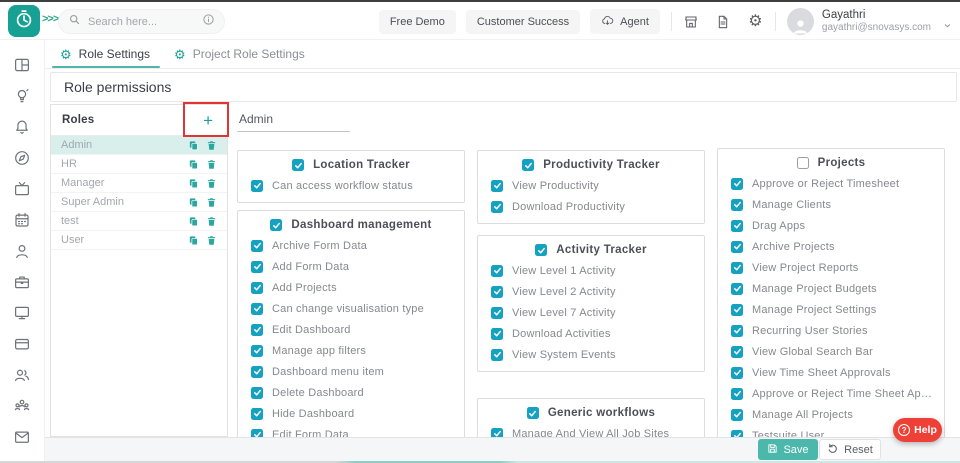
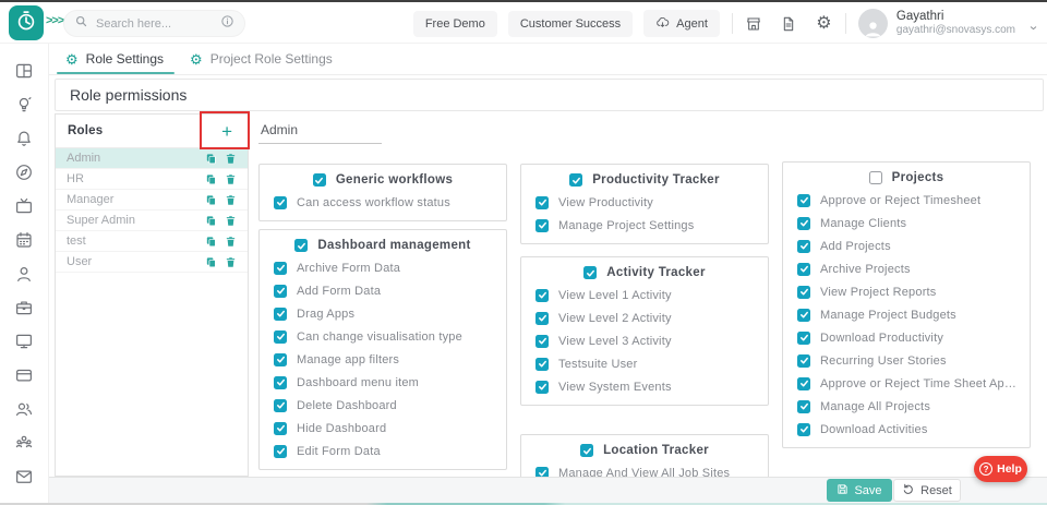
  >>>
  Search here...
  Free Demo
  Customer Success
  Agent
  ⚙
  Gayathri
  gayathri@snovasys.com
  ⚙
  Role Settings
  ⚙
  Project Role Settings
  Role permissions
  Roles
  +
  Admin
  HR
  Manager
  Super Admin
  test
  User
  Admin
- Location Tracker
+ Generic workflows
  Can access workflow status
  Dashboard management
  Archive Form Data
  Add Form Data
- Add Projects
+ Drag Apps
  Can change visualisation type
- Edit Dashboard
  Manage app filters
  Dashboard menu item
  Delete Dashboard
  Hide Dashboard
  Edit Form Data
  Productivity Tracker
  View Productivity
- Download Productivity
+ Manage Project Settings
  Activity Tracker
  View Level 1 Activity
  View Level 2 Activity
- View Level 7 Activity
+ View Level 3 Activity
- Download Activities
+ Testsuite User
  View System Events
- Generic workflows
+ Location Tracker
  Manage And View All Job Sites
  Projects
  Approve or Reject Timesheet
  Manage Clients
- Drag Apps
+ Add Projects
  Archive Projects
  View Project Reports
  Manage Project Budgets
- Manage Project Settings
+ Download Productivity
  Recurring User Stories
- View Global Search Bar
- View Time Sheet Approvals
  Approve or Reject Time Sheet App...
  Manage All Projects
- Testsuite User
+ Download Activities
  Save
  Reset
  ?
  Help
